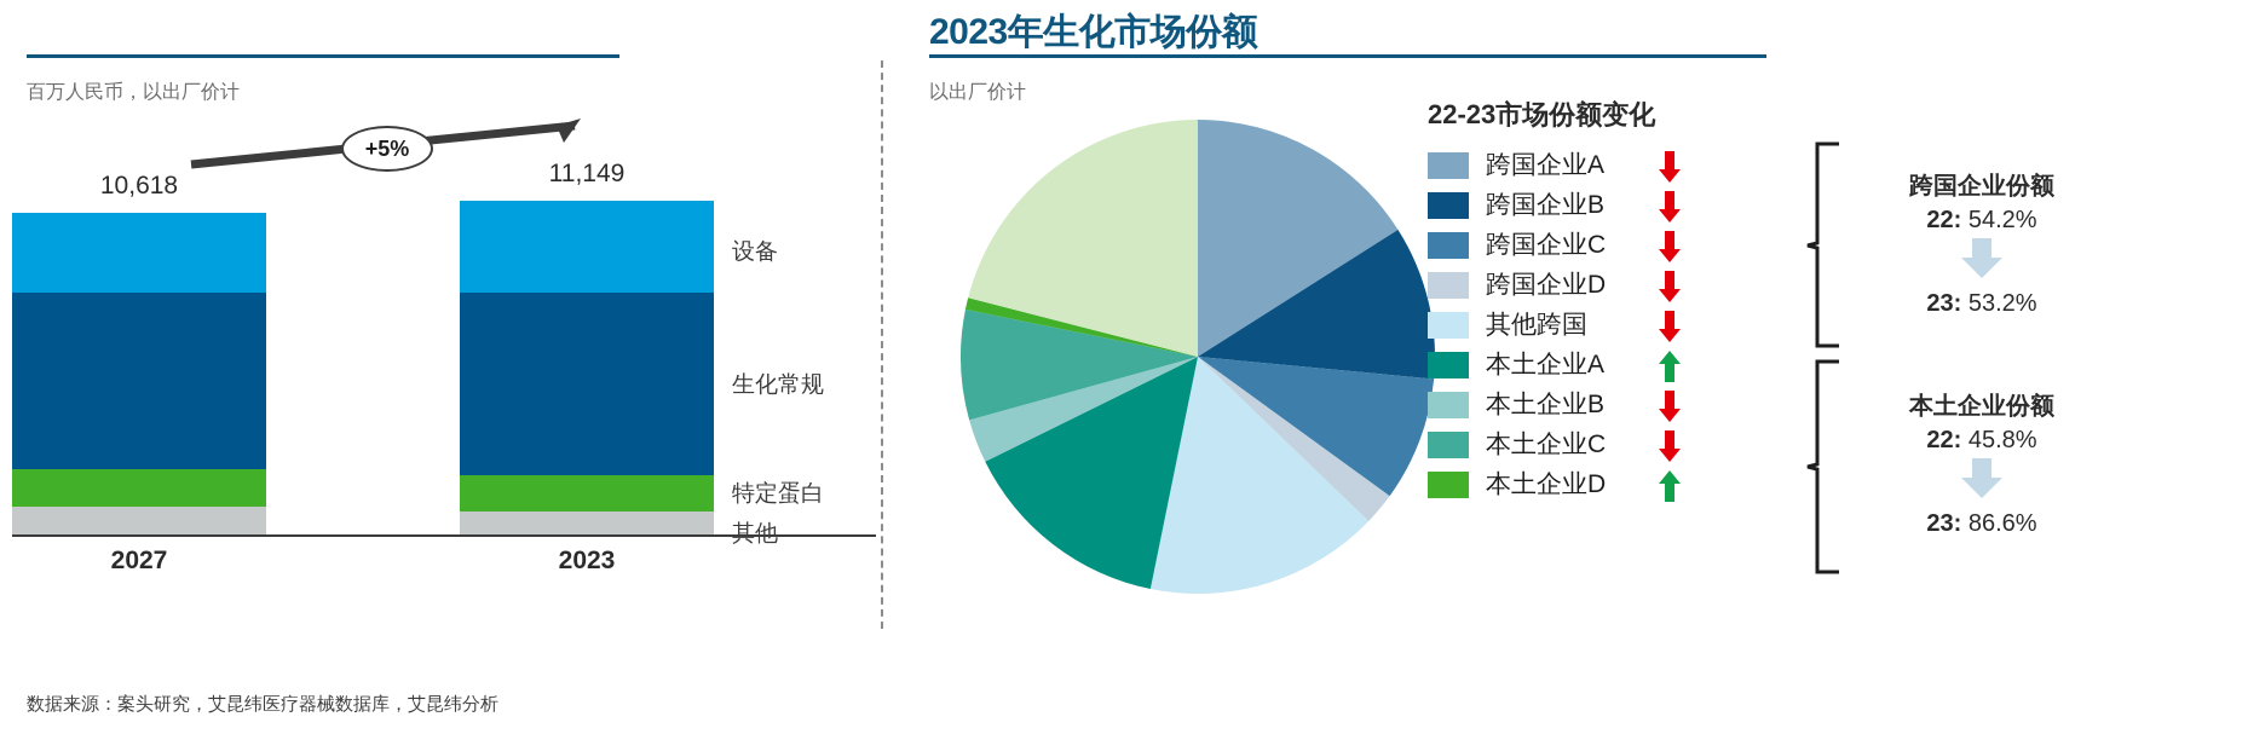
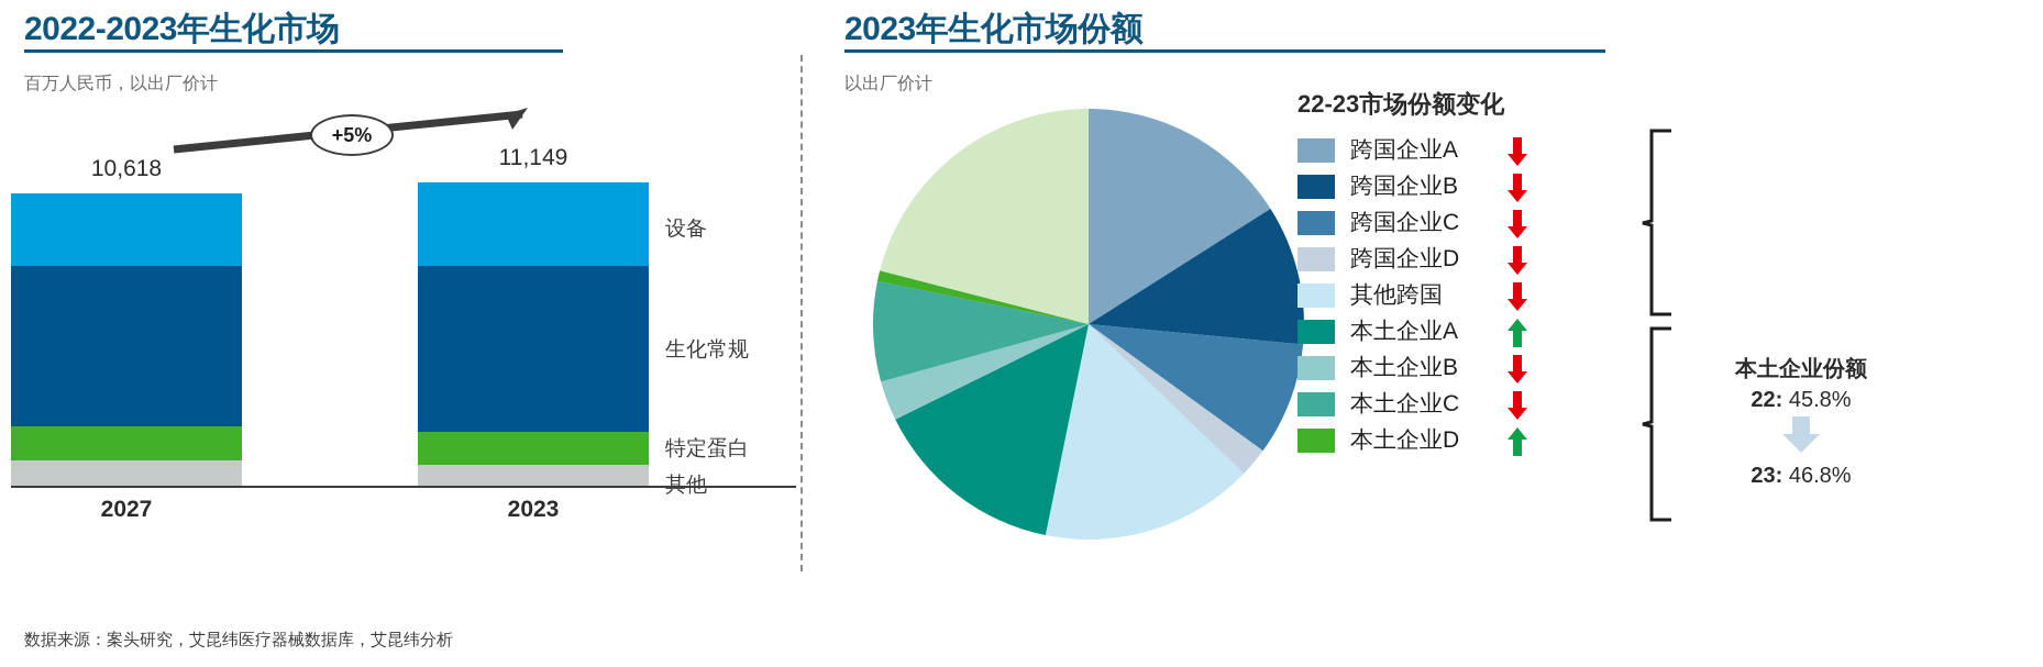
+ 2022-2023年生化市场
  百万人民币，以出厂价计
  +5%
  10,618
  11,149
  2027
  2023
  设备
  生化常规
  特定蛋白
  其他
  数据来源：案头研究，艾昆纬医疗器械数据库，艾昆纬分析
  2023年生化市场份额
  以出厂价计
  22-23市场份额变化
  跨国企业A
  跨国企业B
  跨国企业C
  跨国企业D
  其他跨国
  本土企业A
  本土企业B
  本土企业C
  本土企业D
- 跨国企业份额
- 22: 54.2%
- 23: 53.2%
  本土企业份额
  22: 45.8%
- 23: 86.6%
+ 23: 46.8%
